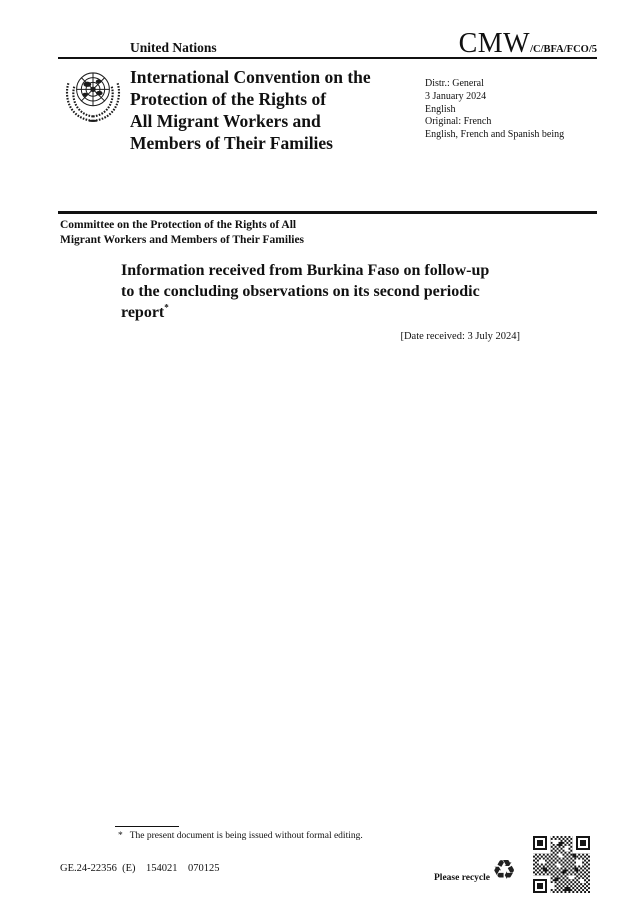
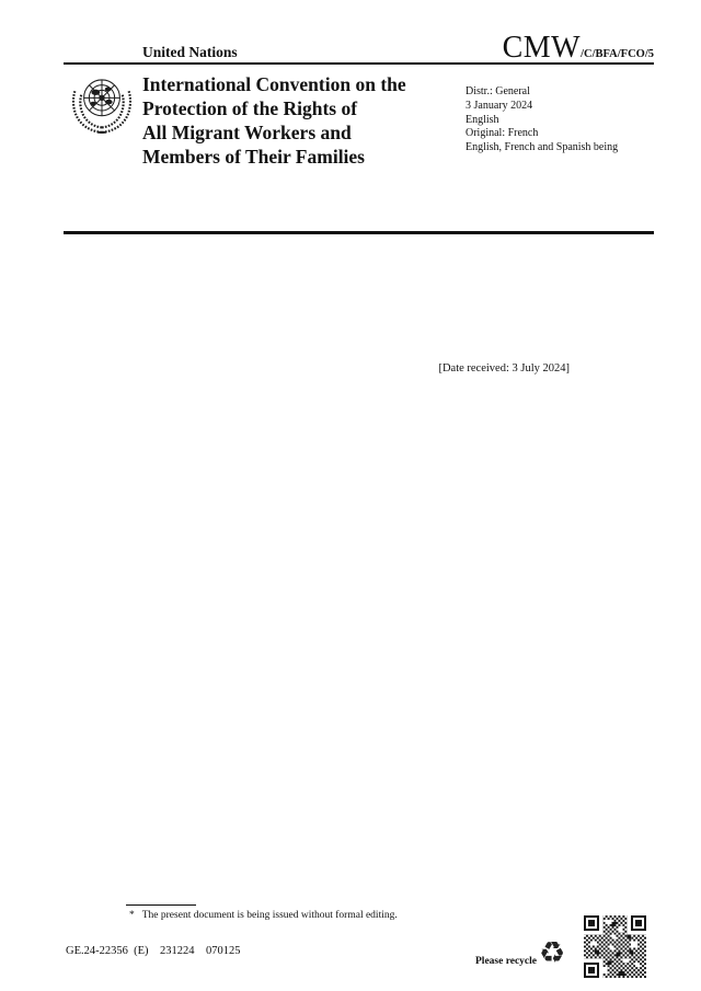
  United Nations
  CMW/C/BFA/FCO/5
  International Convention on the
  Protection of the Rights of
  All Migrant Workers and
  Members of Their Families
  Distr.: General
  3 January 2024
  English
  Original: French
  English, French and Spanish being
- Committee on the Protection of the Rights of All
- Migrant Workers and Members of Their Families
- Information received from Burkina Faso on follow-up to the concluding observations on its second periodic report*
  [Date received: 3 July 2024]
  * The present document is being issued without formal editing.
- GE.24-22356 (E) 154021 070125
+ GE.24-22356 (E) 231224 070125
  Please recycle
  ♻
